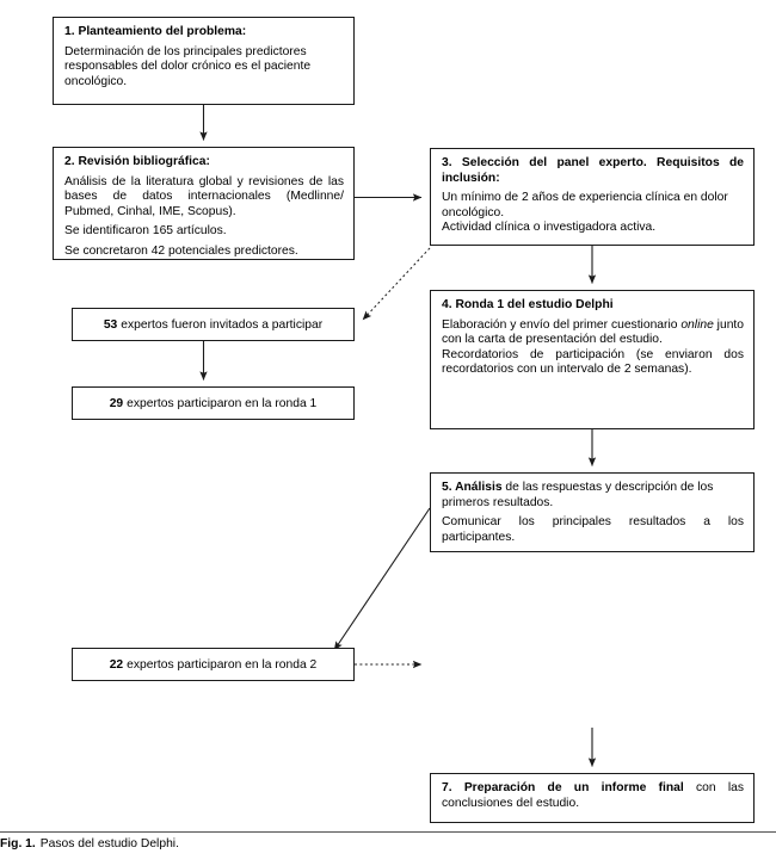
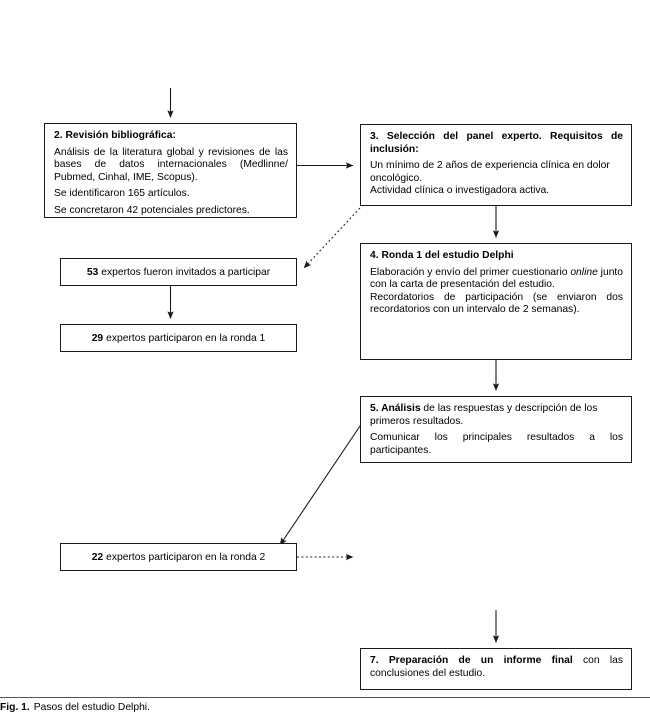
- 1. Planteamiento del problema:
- Determinación de los principales predictores responsables del dolor crónico es el paciente oncológico.
  2. Revisión bibliográfica:
  Análisis de la literatura global y revisiones de las bases de datos internacionales (Medlinne/ Pubmed, Cinhal, IME, Scopus).
  Se identificaron 165 artículos.
  Se concretaron 42 potenciales predictores.
  3. Selección del panel experto. Requisitos de inclusión:
  Un mínimo de 2 años de experiencia clínica en dolor oncológico.
  Actividad clínica o investigadora activa.
  4. Ronda 1 del estudio Delphi
  Elaboración y envío del primer cuestionario online junto con la carta de presentación del estudio.
  Recordatorios de participación (se enviaron dos recordatorios con un intervalo de 2 semanas).
  5. Análisis de las respuestas y descripción de los primeros resultados.
  Comunicar los principales resultados a los participantes.
  7. Preparación de un informe final con las conclusiones del estudio.
  53
  expertos fueron invitados a participar
  29
  expertos participaron en la ronda 1
  22
  expertos participaron en la ronda 2
  Fig. 1. Pasos del estudio Delphi.
